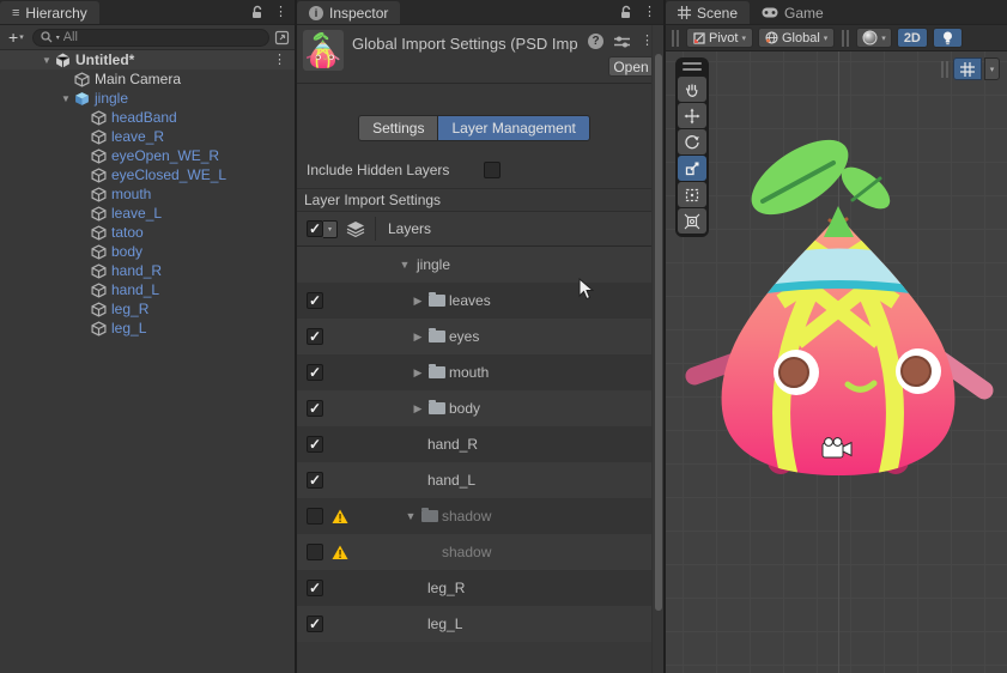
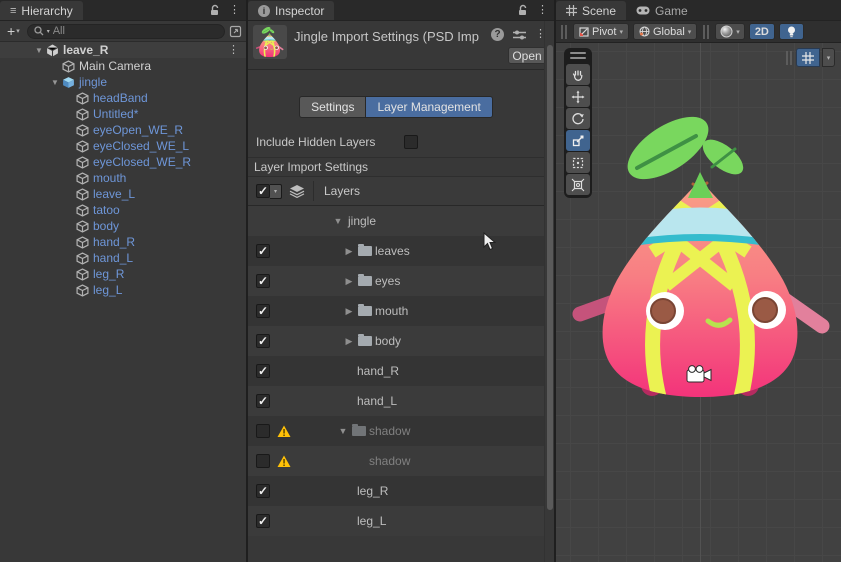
  ≡
  Hierarchy
  ⋮
  +
  All
  ▼
- Untitled*
+ leave_R
  ⋮
  Main Camera
  ▼
  jingle
  headBand
- leave_R
+ Untitled*
  eyeOpen_WE_R
  eyeClosed_WE_L
+ eyeClosed_WE_R
  mouth
  leave_L
  tatoo
  body
  hand_R
  hand_L
  leg_R
  leg_L
  i
  Inspector
  ⋮
- Global Import Settings (PSD Imp
+ Jingle Import Settings (PSD Imp
  ?
  ⋮
  Open
  Settings
  Layer Management
  Include Hidden Layers
  Layer Import Settings
  Layers
  ▼
  jingle
  ▶
  leaves
  ▶
  eyes
  ▶
  mouth
  ▶
  body
  hand_R
  hand_L
  ▼
  shadow
  shadow
  leg_R
  leg_L
  Scene
  Game
  Pivot
  Global
  2D
